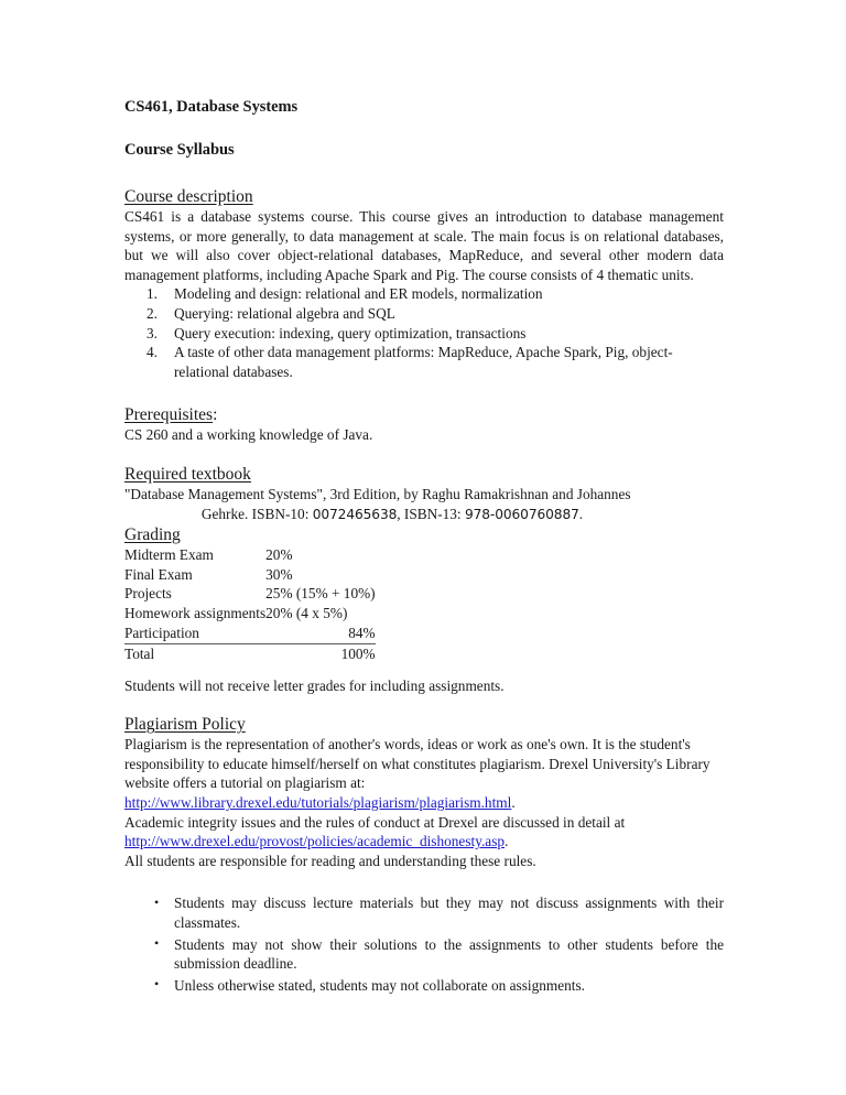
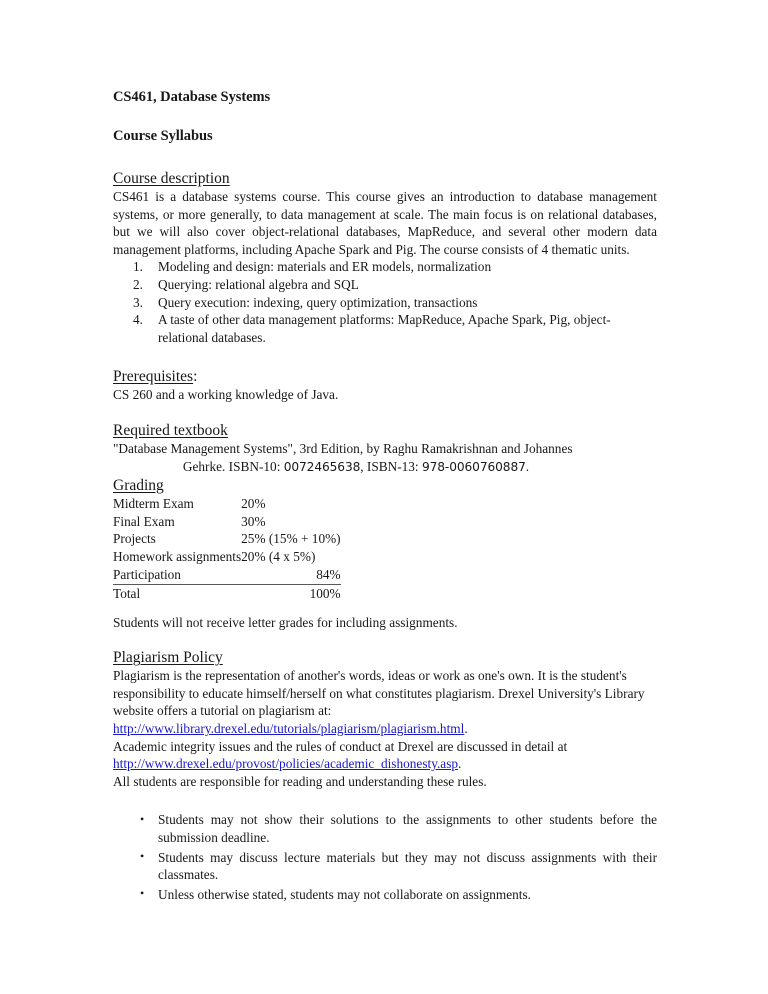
  CS461, Database Systems
  Course Syllabus
  Course description
  CS461 is a database systems course. This course gives an introduction to database management systems, or more generally, to data management at scale. The main focus is on relational databases, but we will also cover object-relational databases, MapReduce, and several other modern data management platforms, including Apache Spark and Pig. The course consists of 4 thematic units.
  1.
- Modeling and design: relational and ER models, normalization
+ Modeling and design: materials and ER models, normalization
  2.
  Querying: relational algebra and SQL
  3.
  Query execution: indexing, query optimization, transactions
  4.
  A taste of other data management platforms: MapReduce, Apache Spark, Pig, object-relational databases.
  Prerequisites:
  CS 260 and a working knowledge of Java.
  Required textbook
  "Database Management Systems", 3rd Edition, by Raghu Ramakrishnan and Johannes
  Gehrke. ISBN-10: 0072465638, ISBN-13: 978-0060760887.
  Grading
  Midterm Exam	20%
  Final Exam	30%
  Projects	25% (15% + 10%)
  Homework assignments	20% (4 x 5%)
  Participation	84%
  Total	100%
  Students will not receive letter grades for including assignments.
  Plagiarism Policy
  Plagiarism is the representation of another's words, ideas or work as one's own. It is the student's responsibility to educate himself/herself on what constitutes plagiarism. Drexel University's Library website offers a tutorial on plagiarism at:
  http://www.library.drexel.edu/tutorials/plagiarism/plagiarism.html.
  Academic integrity issues and the rules of conduct at Drexel are discussed in detail at
  http://www.drexel.edu/provost/policies/academic_dishonesty.asp.
  All students are responsible for reading and understanding these rules.
  •
- Students may discuss lecture materials but they may not discuss assignments with their classmates.
+ Students may not show their solutions to the assignments to other students before the submission deadline.
  •
- Students may not show their solutions to the assignments to other students before the submission deadline.
+ Students may discuss lecture materials but they may not discuss assignments with their classmates.
  •
  Unless otherwise stated, students may not collaborate on assignments.
